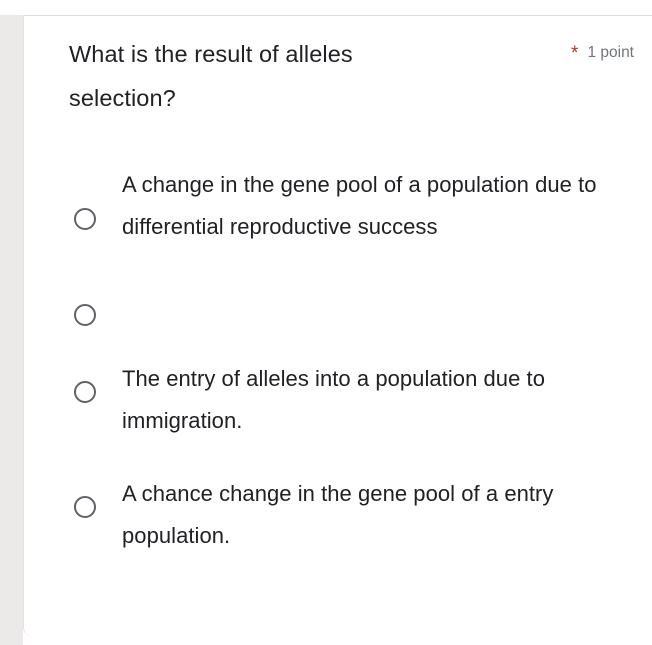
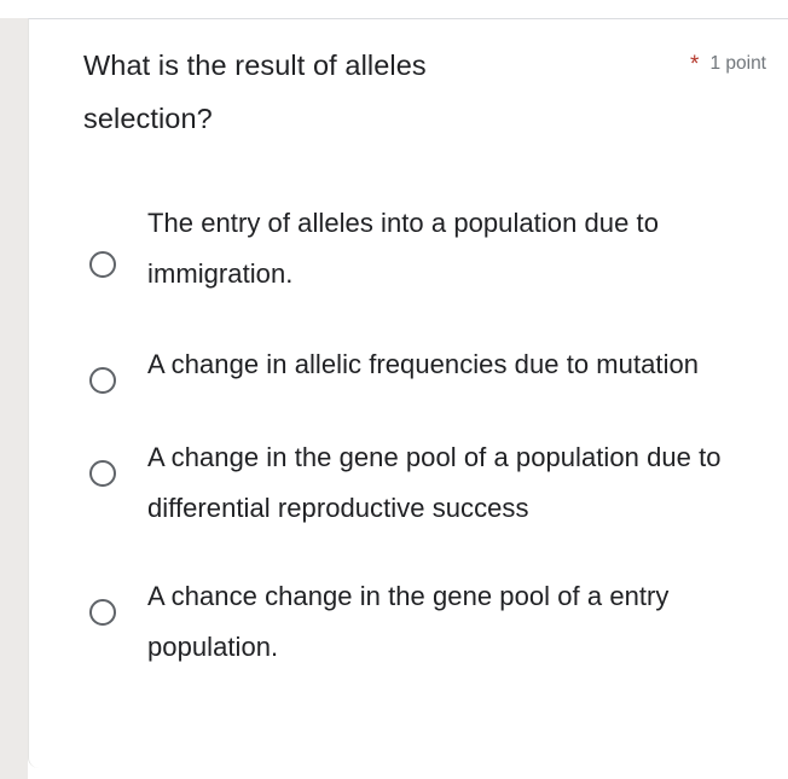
  What is the result of alleles selection?
  *
  1 point
- A change in the gene pool of a population due to differential reproductive success
+ The entry of alleles into a population due to immigration.
+ A change in allelic frequencies due to mutation
- The entry of alleles into a population due to immigration.
+ A change in the gene pool of a population due to differential reproductive success
  A chance change in the gene pool of a entry population.
